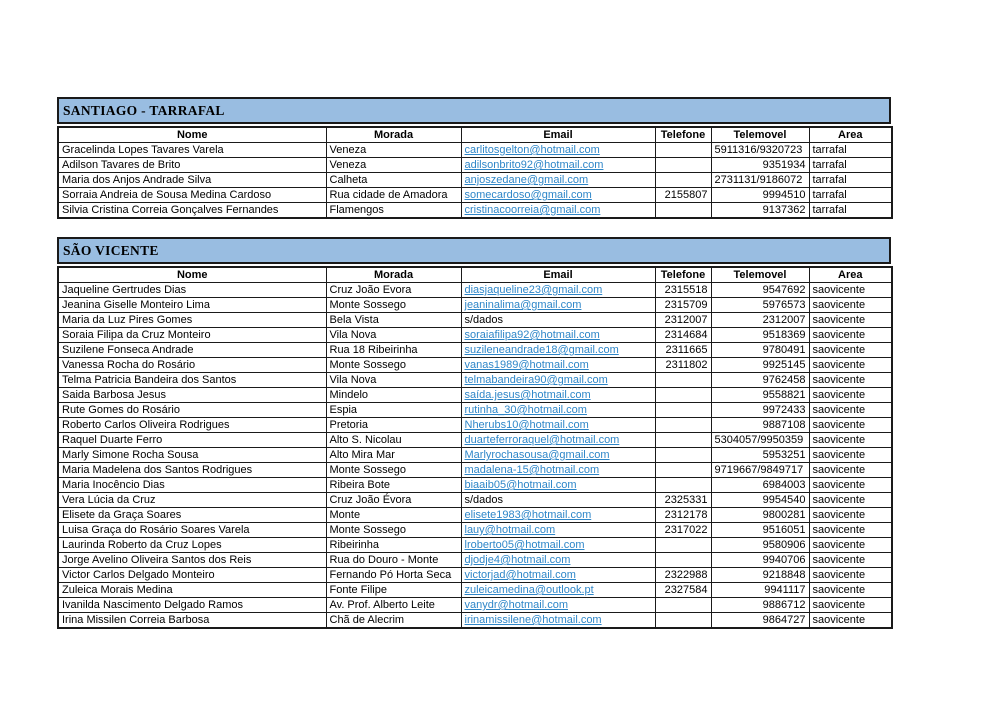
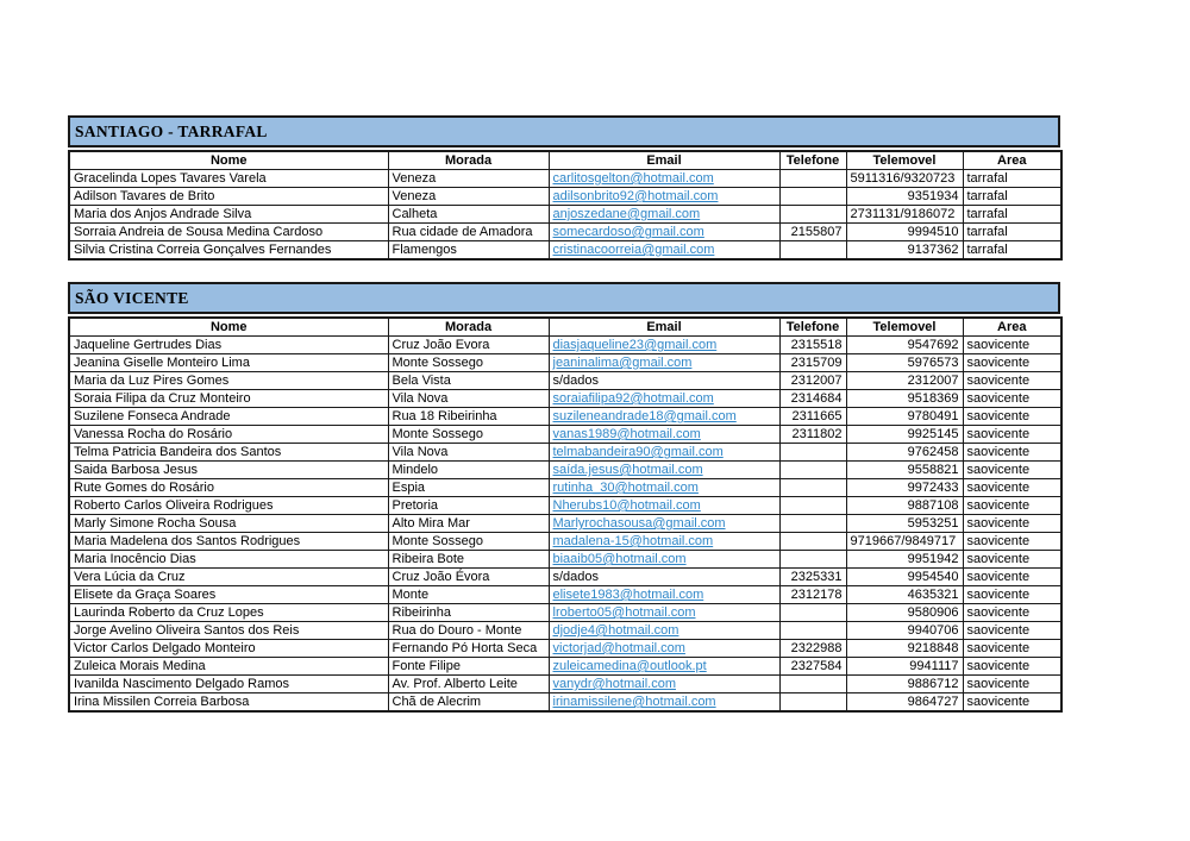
  SANTIAGO - TARRAFAL
  Nome	Morada	Email	Telefone	Telemovel	Area
  Gracelinda Lopes Tavares Varela	Veneza	carlitosgelton@hotmail.com		5911316/9320723	tarrafal
  Adilson Tavares de Brito	Veneza	adilsonbrito92@hotmail.com		9351934	tarrafal
  Maria dos Anjos Andrade Silva	Calheta	anjoszedane@gmail.com		2731131/9186072	tarrafal
  Sorraia Andreia de Sousa Medina Cardoso	Rua cidade de Amadora	somecardoso@gmail.com	2155807	9994510	tarrafal
  Silvia Cristina Correia Gonçalves Fernandes	Flamengos	cristinacoorreia@gmail.com		9137362	tarrafal
  SÃO VICENTE
  Nome	Morada	Email	Telefone	Telemovel	Area
  Jaqueline Gertrudes Dias	Cruz João Evora	diasjaqueline23@gmail.com	2315518	9547692	saovicente
  Jeanina Giselle Monteiro Lima	Monte Sossego	jeaninalima@gmail.com	2315709	5976573	saovicente
  Maria da Luz Pires Gomes	Bela Vista	s/dados	2312007	2312007	saovicente
  Soraia Filipa da Cruz Monteiro	Vila Nova	soraiafilipa92@hotmail.com	2314684	9518369	saovicente
  Suzilene Fonseca Andrade	Rua 18 Ribeirinha	suzileneandrade18@gmail.com	2311665	9780491	saovicente
  Vanessa Rocha do Rosário	Monte Sossego	vanas1989@hotmail.com	2311802	9925145	saovicente
  Telma Patricia Bandeira dos Santos	Vila Nova	telmabandeira90@gmail.com		9762458	saovicente
  Saida Barbosa Jesus	Mindelo	saída.jesus@hotmail.com		9558821	saovicente
  Rute Gomes do Rosário	Espia	rutinha_30@hotmail.com		9972433	saovicente
  Roberto Carlos Oliveira Rodrigues	Pretoria	Nherubs10@hotmail.com		9887108	saovicente
- Raquel Duarte Ferro	Alto S. Nicolau	duarteferroraquel@hotmail.com		5304057/9950359	saovicente
  Marly Simone Rocha Sousa	Alto Mira Mar	Marlyrochasousa@gmail.com		5953251	saovicente
  Maria Madelena dos Santos Rodrigues	Monte Sossego	madalena-15@hotmail.com		9719667/9849717	saovicente
- Maria Inocêncio Dias	Ribeira Bote	biaaib05@hotmail.com		6984003	saovicente
+ Maria Inocêncio Dias	Ribeira Bote	biaaib05@hotmail.com		9951942	saovicente
  Vera Lúcia da Cruz	Cruz João Évora	s/dados	2325331	9954540	saovicente
- Elisete da Graça Soares	Monte	elisete1983@hotmail.com	2312178	9800281	saovicente
+ Elisete da Graça Soares	Monte	elisete1983@hotmail.com	2312178	4635321	saovicente
- Luisa Graça do Rosário Soares Varela	Monte Sossego	lauy@hotmail.com	2317022	9516051	saovicente
  Laurinda Roberto da Cruz Lopes	Ribeirinha	lroberto05@hotmail.com		9580906	saovicente
  Jorge Avelino Oliveira Santos dos Reis	Rua do Douro - Monte	djodje4@hotmail.com		9940706	saovicente
  Victor Carlos Delgado Monteiro	Fernando Pó Horta Seca	victorjad@hotmail.com	2322988	9218848	saovicente
  Zuleica Morais Medina	Fonte Filipe	zuleicamedina@outlook.pt	2327584	9941117	saovicente
  Ivanilda Nascimento Delgado Ramos	Av. Prof. Alberto Leite	vanydr@hotmail.com		9886712	saovicente
  Irina Missilen Correia Barbosa	Chã de Alecrim	irinamissilene@hotmail.com		9864727	saovicente
